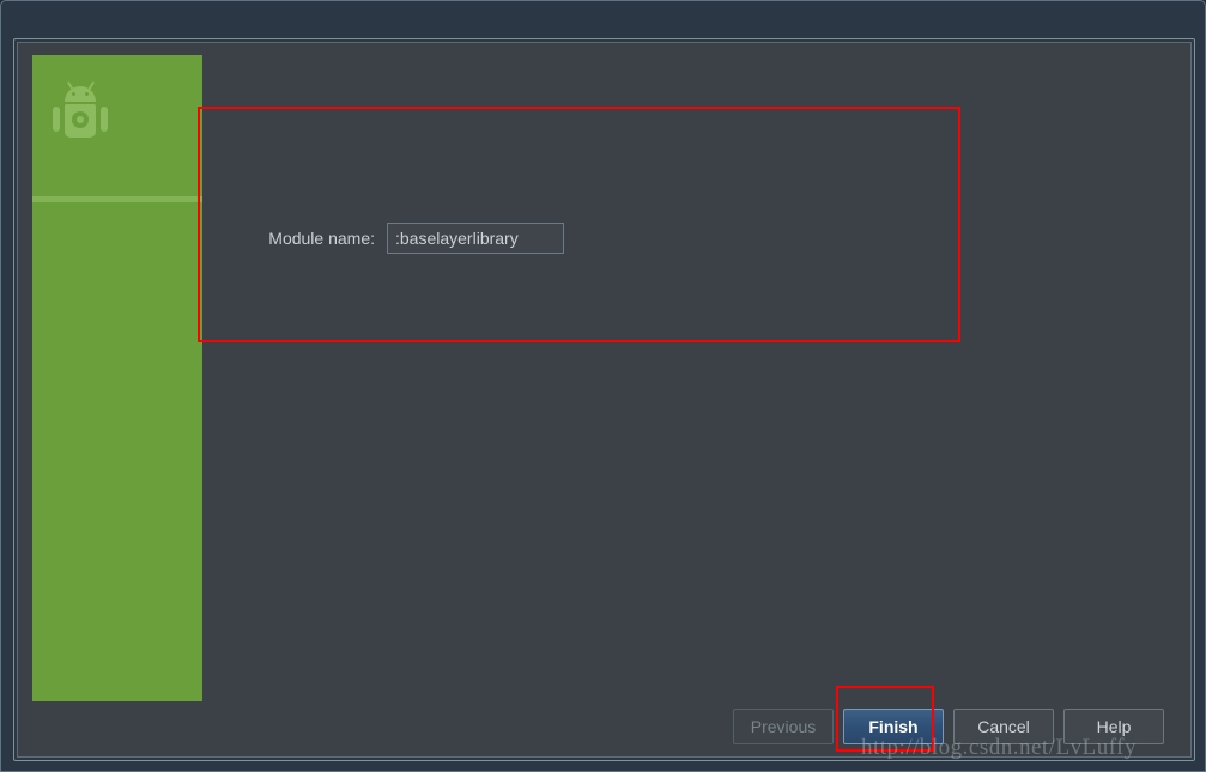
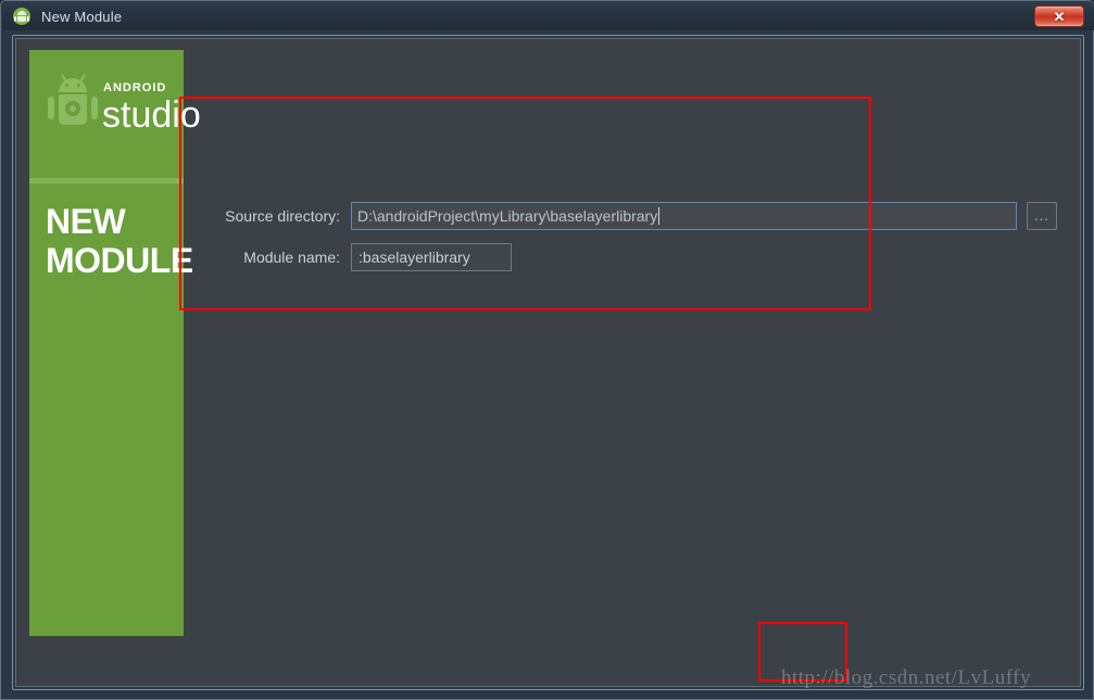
+ New Module
+ ✕
+ ANDROID
+ studio
+ NEW
+ MODULE
+ Source directory:
+ D:\androidProject\myLibrary\baselayerlibrary
+ ...
  Module name:
  :baselayerlibrary
- Previous
- Finish
- Cancel
- Help
  http://blog.csdn.net/LvLuffy
